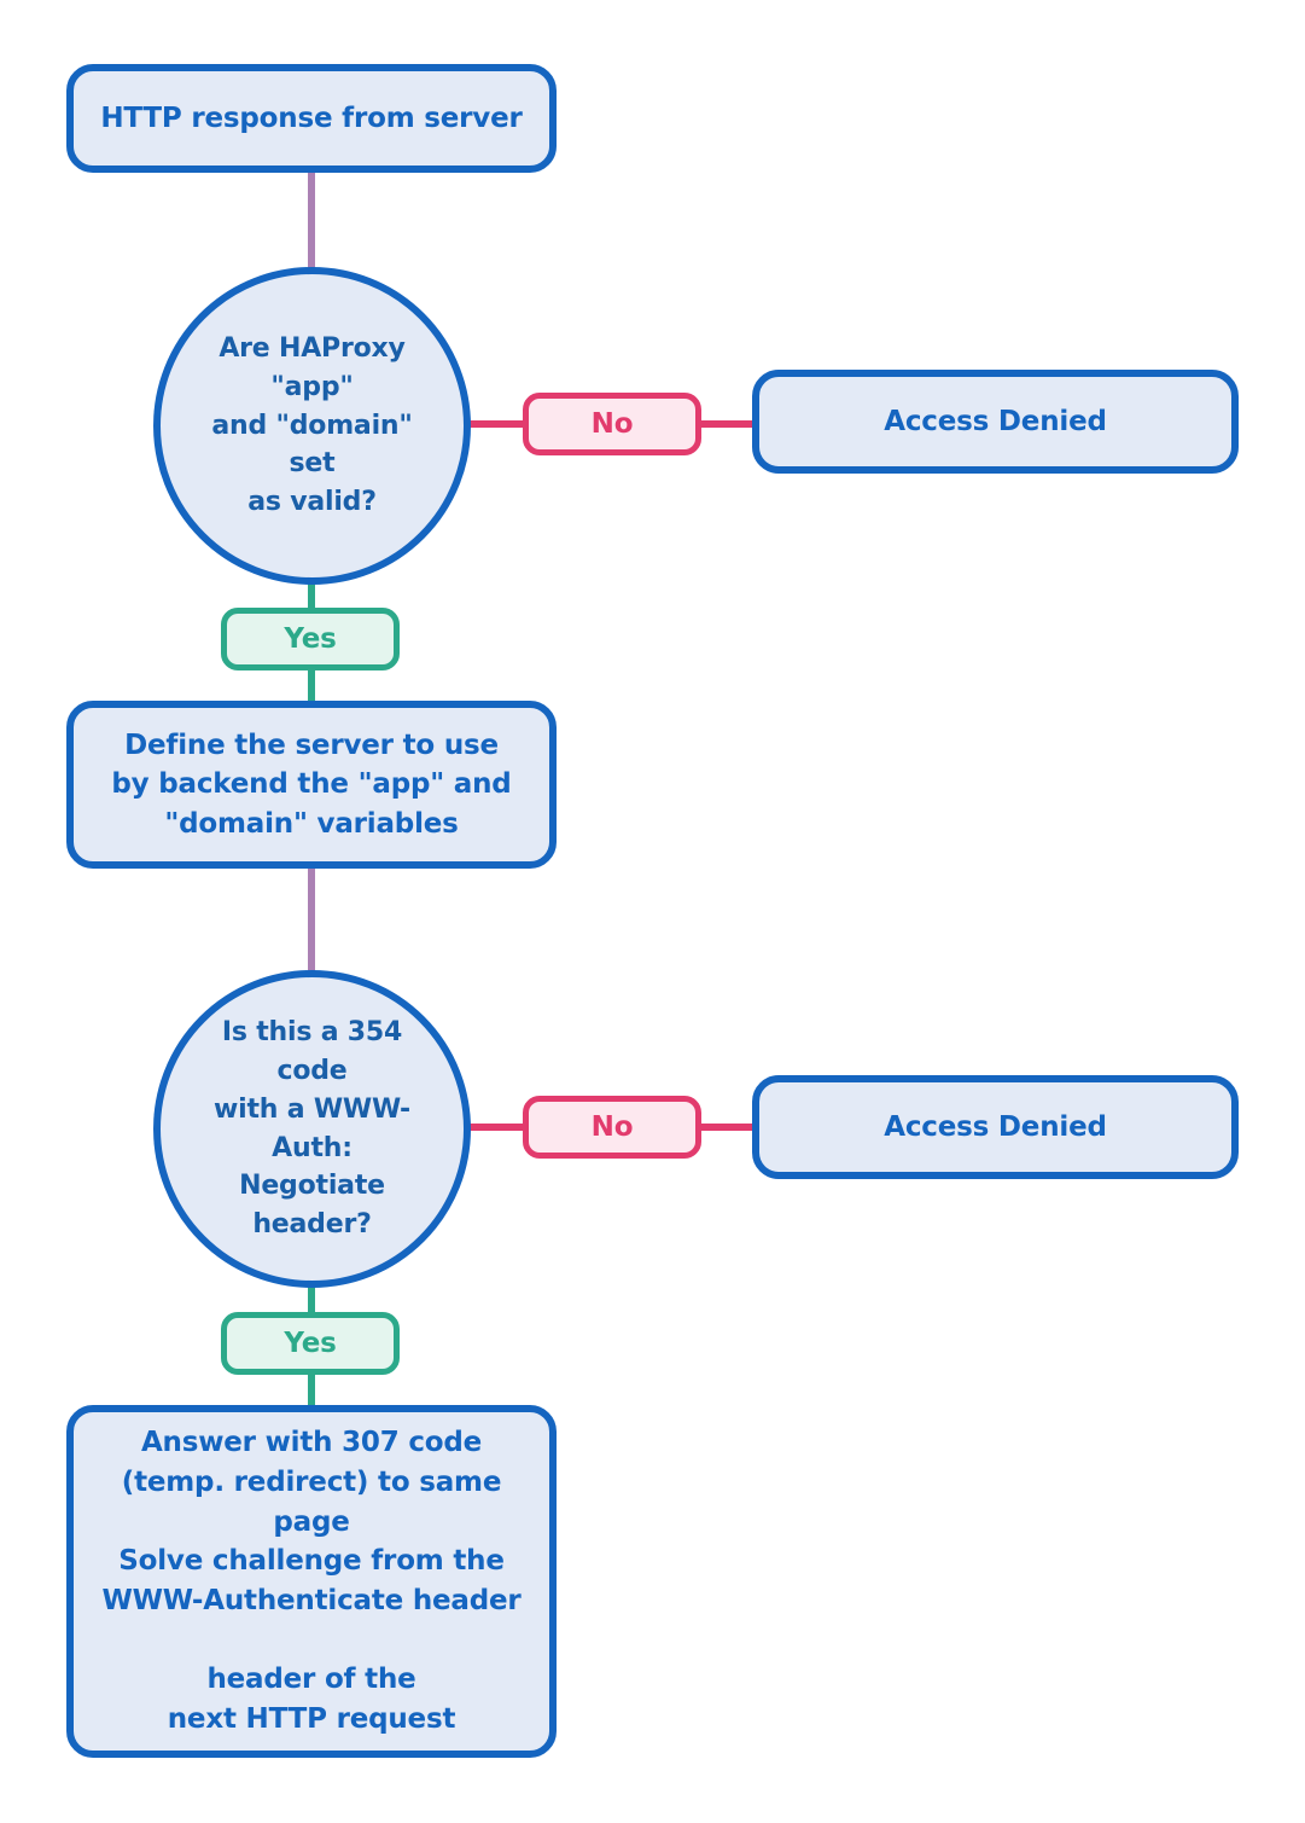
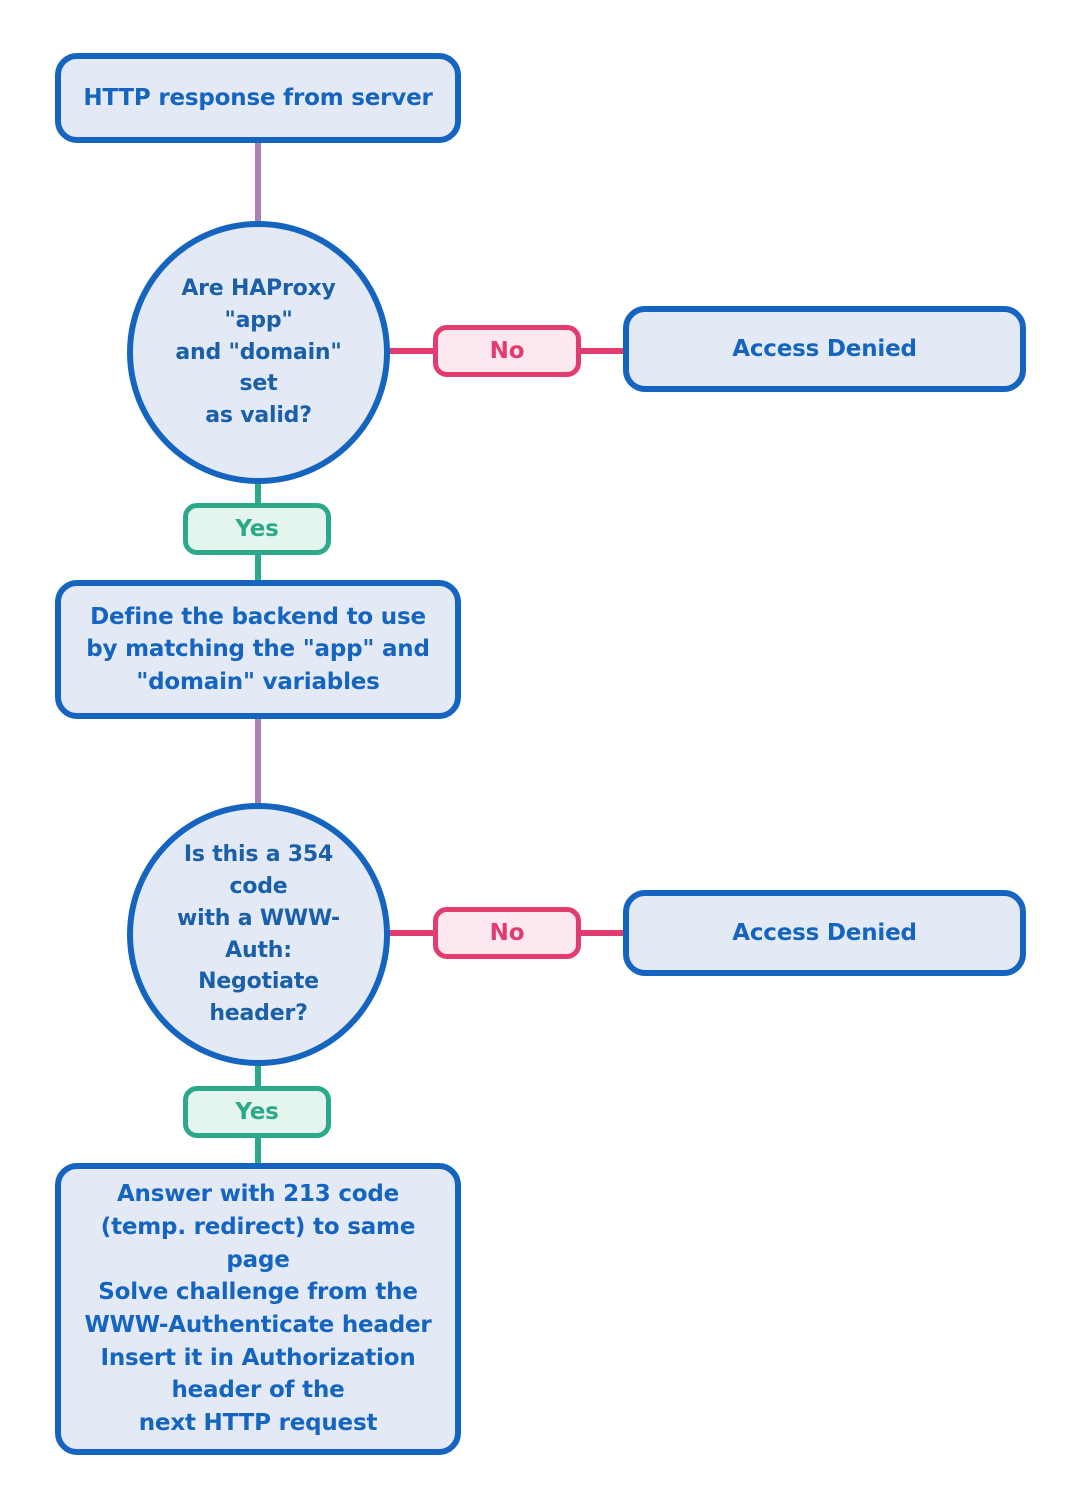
  HTTP response from server
  Are HAProxy "app"
  and "domain" set
  as valid?
  No
  Access Denied
  Yes
- Define the server to use
+ Define the backend to use
- by backend the "app" and
+ by matching the "app" and
  "domain" variables
  Is this a 354 code
  with a WWW-Auth:
  Negotiate header?
  No
  Access Denied
  Yes
- Answer with 307 code
+ Answer with 213 code
  (temp. redirect) to same
  page
  Solve challenge from the
  WWW-Authenticate header
+ Insert it in Authorization
  header of the
  next HTTP request
